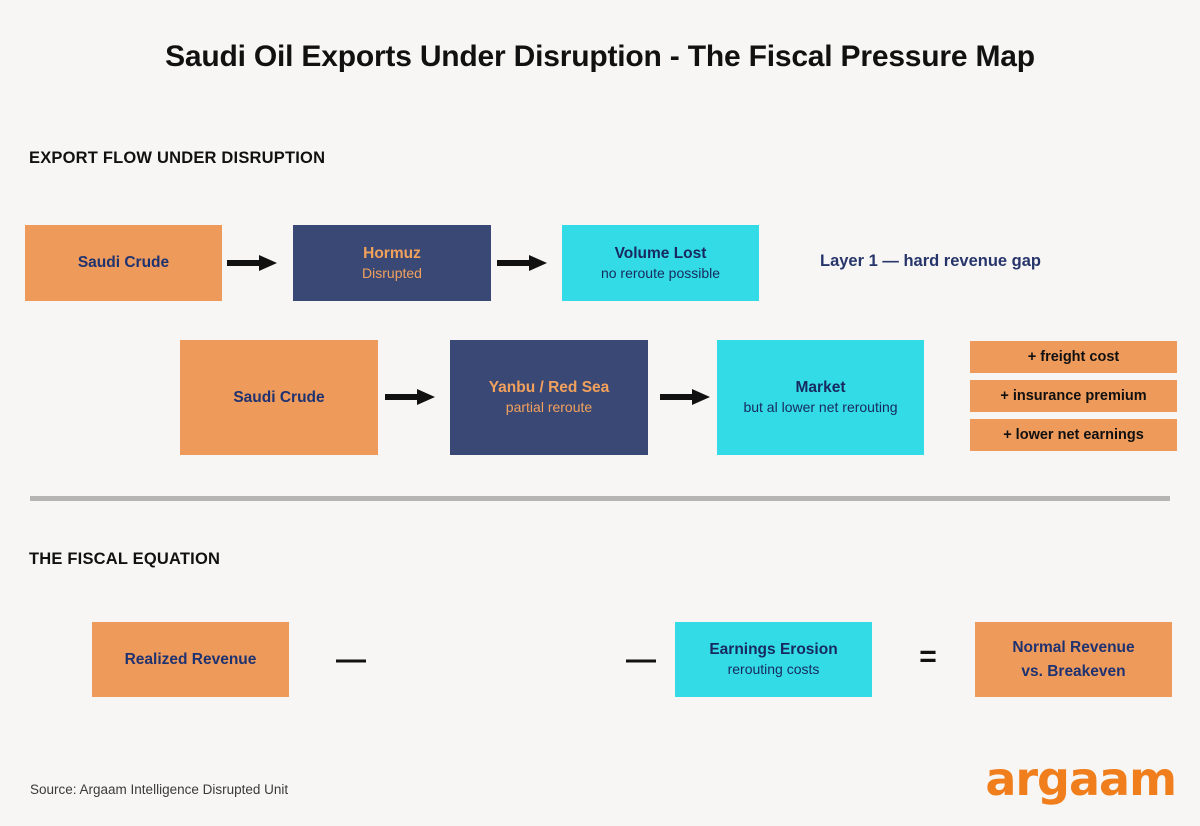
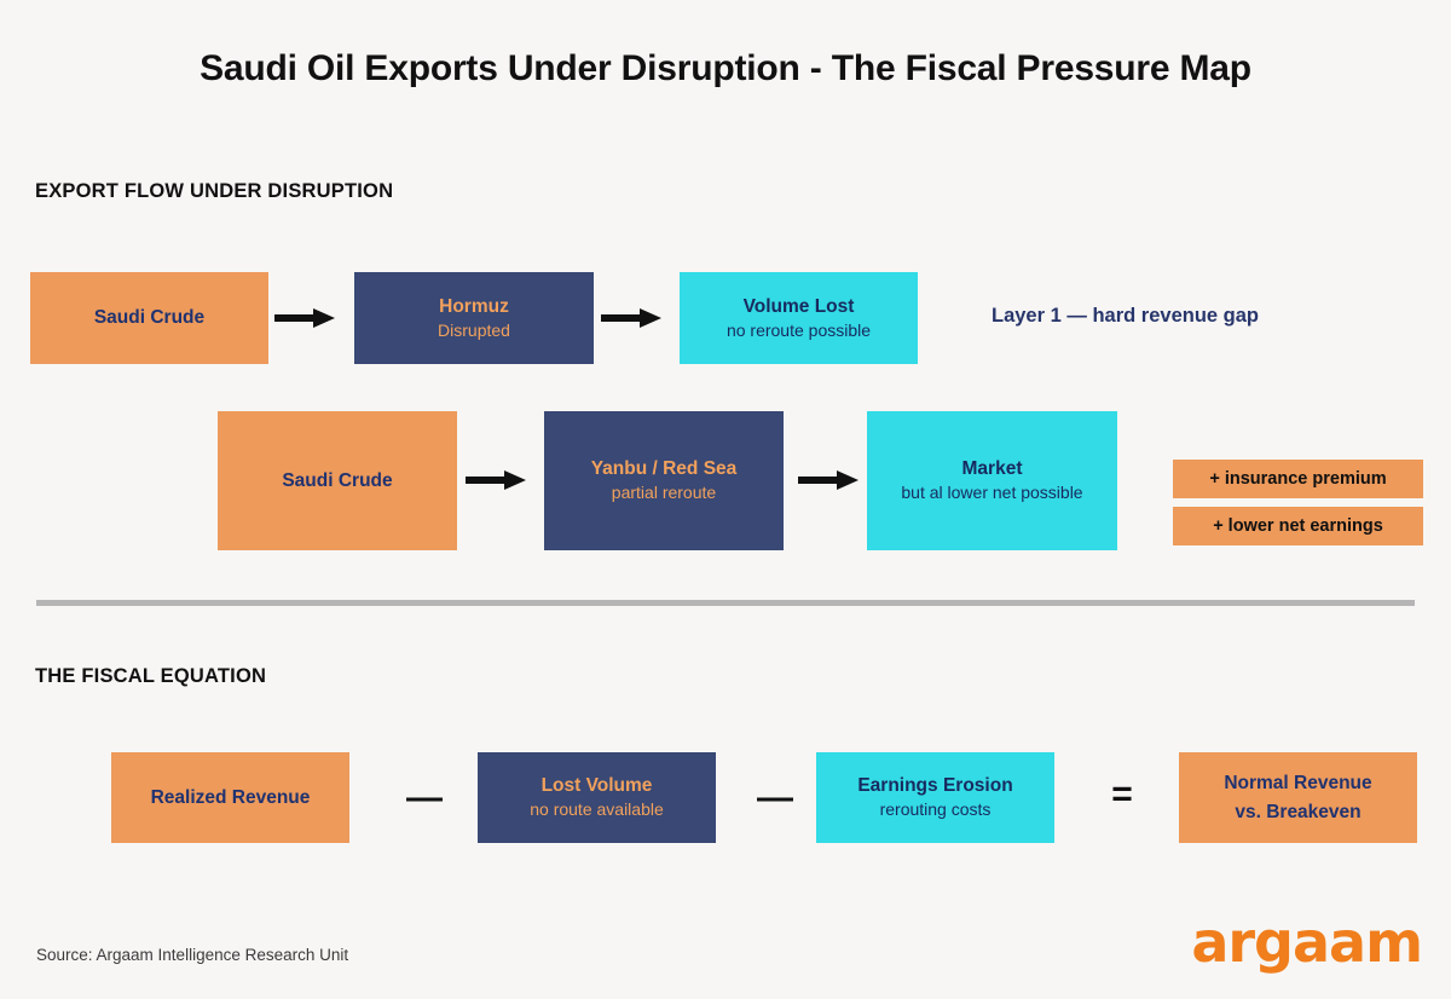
  Saudi Oil Exports Under Disruption - The Fiscal Pressure Map
  EXPORT FLOW UNDER DISRUPTION
  Saudi Crude
  Hormuz
  Disrupted
  Volume Lost
  no reroute possible
  Layer 1 — hard revenue gap
  Saudi Crude
  Yanbu / Red Sea
  partial reroute
  Market
- but al lower net rerouting
+ but al lower net possible
- + freight cost
  + insurance premium
  + lower net earnings
  THE FISCAL EQUATION
  Realized Revenue
  —
+ Lost Volume
+ no route available
  —
  Earnings Erosion
  rerouting costs
  =
  Normal Revenue
  vs. Breakeven
- Source: Argaam Intelligence Disrupted Unit
+ Source: Argaam Intelligence Research Unit
  argaam
